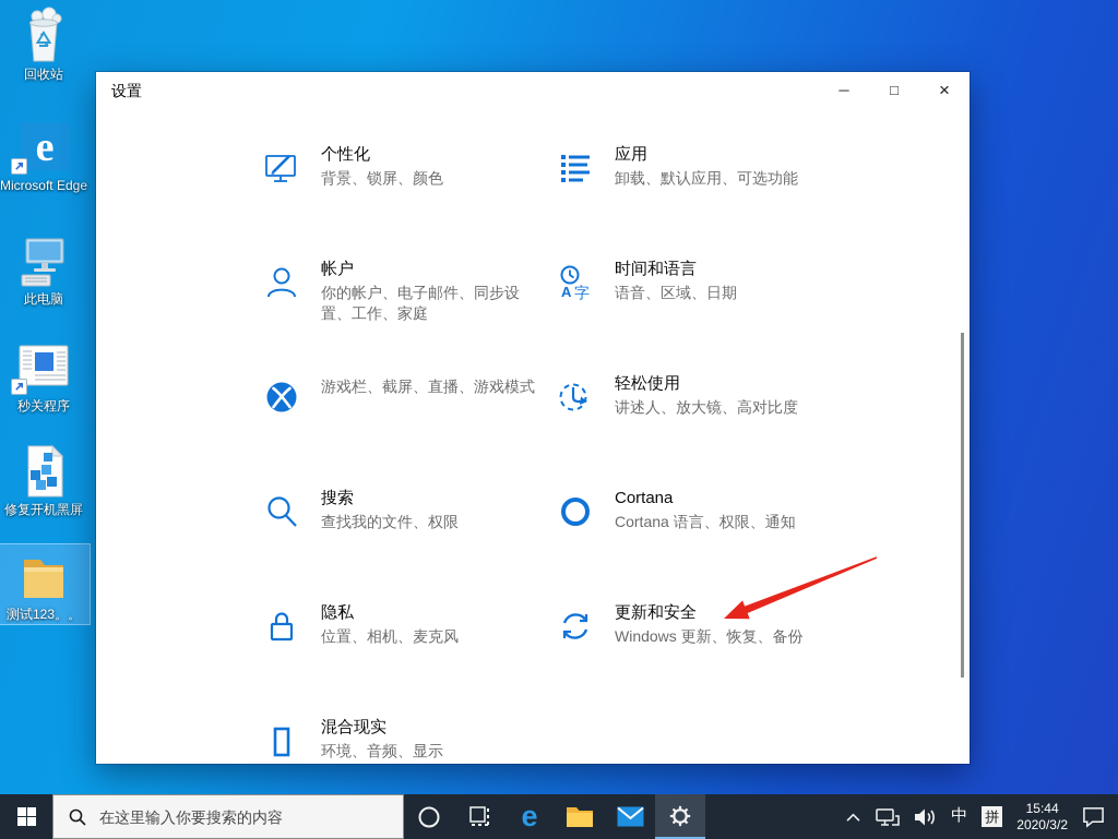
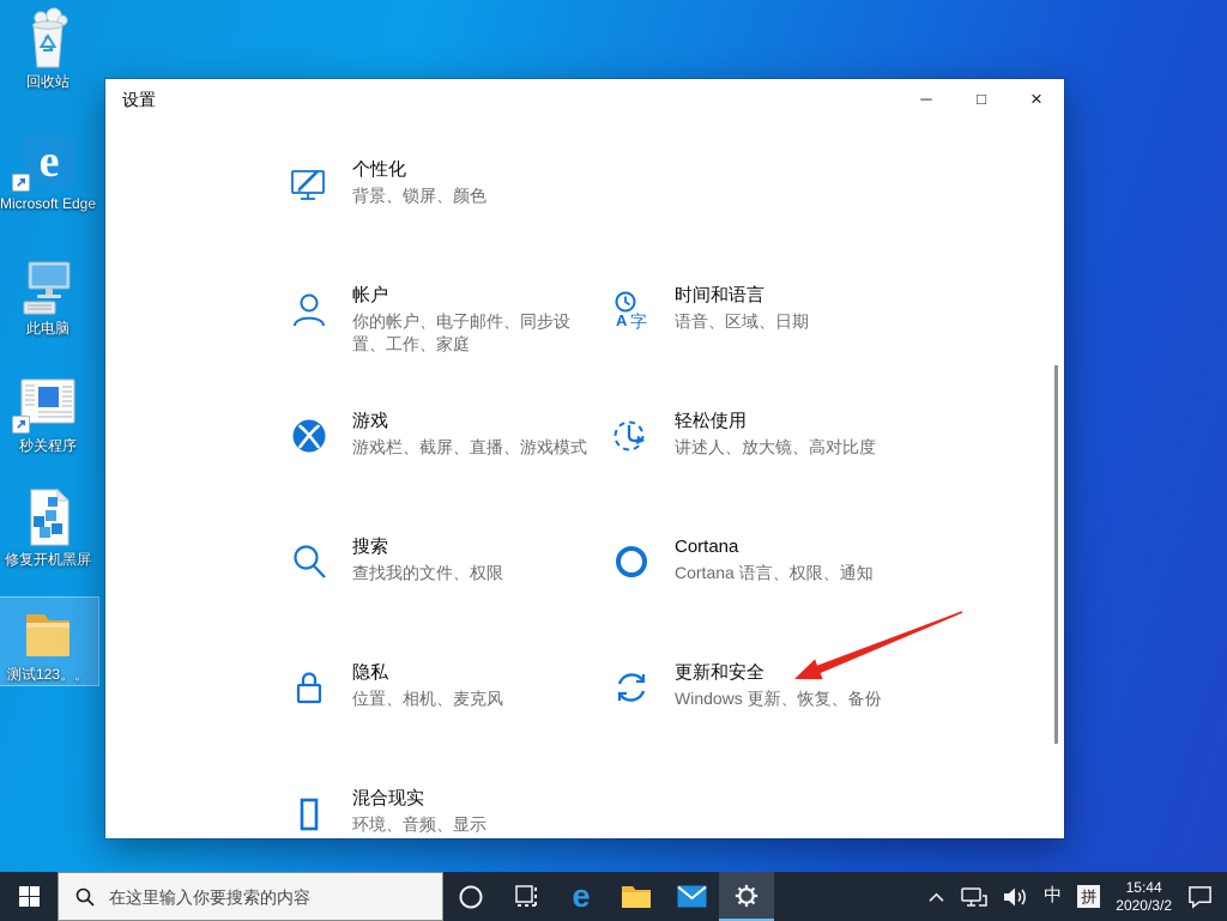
  回收站
  e
  Microsoft Edge
  此电脑
  秒关程序
  修复开机黑屏
  测试123。。
  设置
  ─
  □
  ×
  个性化
  背景、锁屏、颜色
- 应用
- 卸载、默认应用、可选功能
  帐户
  你的帐户、电子邮件、同步设置、工作、家庭
  A
  字
  时间和语言
  语音、区域、日期
+ 游戏
  游戏栏、截屏、直播、游戏模式
  轻松使用
  讲述人、放大镜、高对比度
  搜索
  查找我的文件、权限
  Cortana
  Cortana 语言、权限、通知
  隐私
  位置、相机、麦克风
  更新和安全
  Windows 更新、恢复、备份
  混合现实
  环境、音频、显示
  在这里输入你要搜索的内容
  e
  中
  拼
  15:44
  2020/3/2
